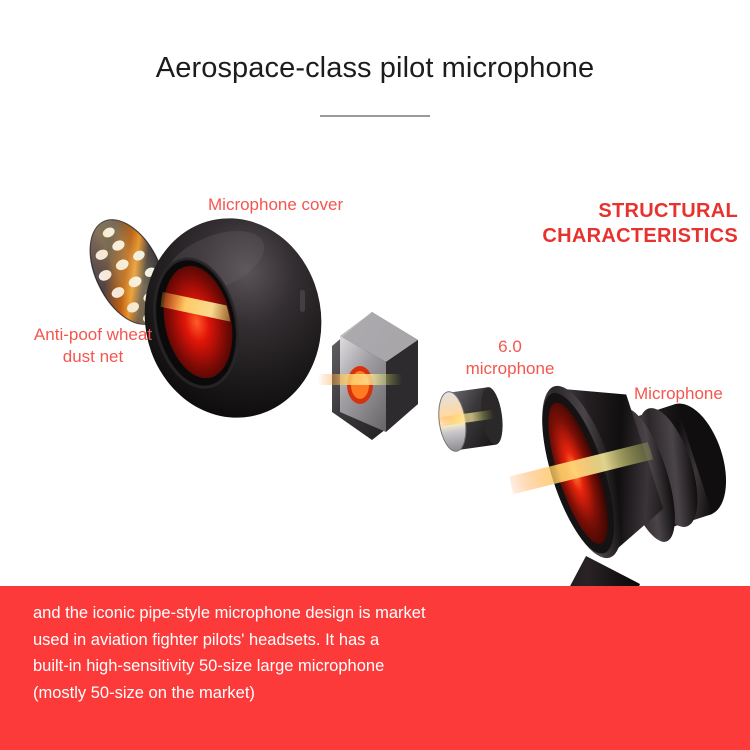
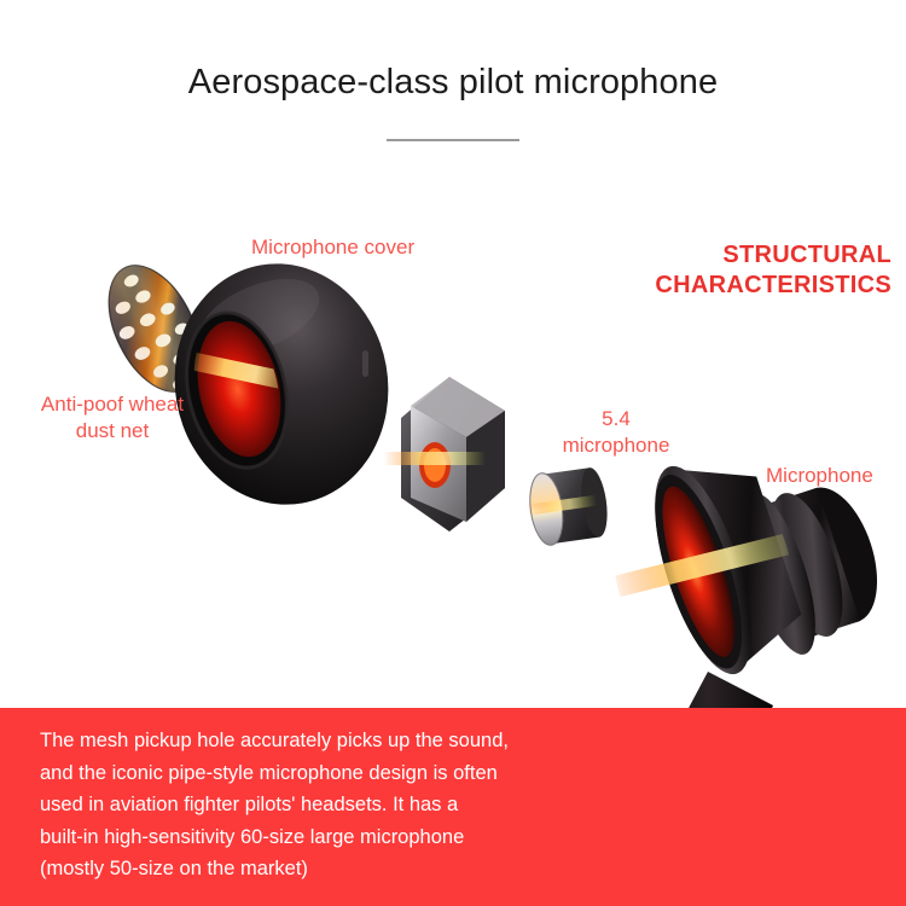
  Aerospace-class pilot microphone
  STRUCTURAL
  CHARACTERISTICS
  Microphone cover
  Anti-poof wheat
  dust net
- 6.0
+ 5.4
  microphone
  Microphone
+ The mesh pickup hole accurately picks up the sound,
- and the iconic pipe-style microphone design is market
+ and the iconic pipe-style microphone design is often
  used in aviation fighter pilots' headsets. It has a
- built-in high-sensitivity 50-size large microphone
+ built-in high-sensitivity 60-size large microphone
  (mostly 50-size on the market)
